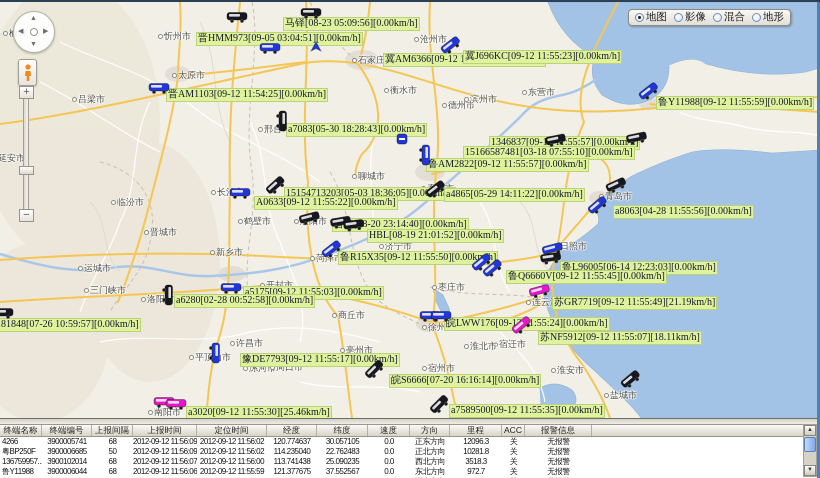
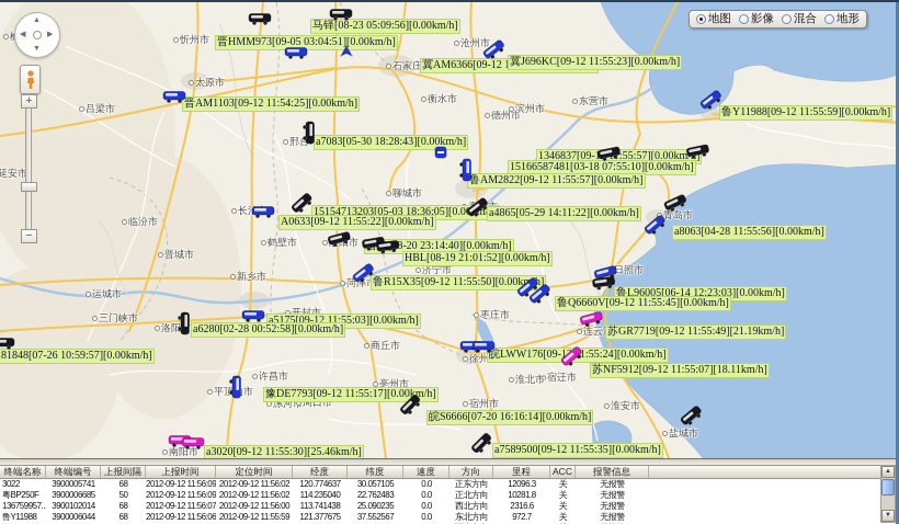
  榆林
  延安市
  忻州市
  太原市
  吕梁市
  临汾市
  晋城市
  运城市
  三门峡市
  石家庄
  沧州市
  衡水市
  德州市
  滨州市
  东营市
  聊城市
  鹤壁市
  新乡市
  开封市
  商丘市
  济宁市
  枣庄市
  青岛市
  日照市
  宿迁市
  淮北市
  淮安市
  盐城市
  平顶市
  许昌市
  周口市
  亳州市
  宿州市
  南阳市
  马铎[08-23 05:09:56][0.00km/h]
  晋HMM973[09-05 03:04:51][0.00km/h]
  冀J696KC[09-12 11:55:23][0.00km/h]
  晋AM1103[09-12 11:54:25][0.00km/h]
  鲁Y11988[09-12 11:55:59][0.00km/h]
  a7083[05-30 18:28:43][0.00km/h]
  1346837[09-1:55:57][0.00km]
  15166587481[03-18 07:55:10][0.00km/h]
  鲁AM2822[09-12 11:55:57][0.00km/h]
  15154713203[05-03 18:36:05][0.0m
  A0633[09-12 11:55:22][0.00km/h]
  a4865[05-29 14:11:22][0.00km/h]
  a8063[04-28 11:55:56][0.00km/h]
  8-20 23:14:40][0.00km/h]
  HBL[08-19 21:01:52][0.00km/h]
  鲁R15X35[09-12 11:55:50][0.00k]
  鲁L96005[06-14 12:23:03][0.00km/h]
  鲁Q6660V[09-12 11:55:45][0.00km/h]
  苏GR7719[09-12 11:55:49][21.19km/h]
  皖LWW176[09-11:55:24][0.00km/h]
  苏NF5912[09-12 11:55:07][18.11km/h]
  a5175[09-12 11:55:03][0.00km/h]
  a6280[02-28 00:52:58][0.00km/h]
  81848[07-26 10:59:57][0.00km/h]
  豫DE7793[09-12 11:55:17][0.00km/h]
  皖S6666[07-20 16:16:14][0.00km/h]
  a3020[09-12 11:55:30][25.46km/h]
  a7589500[09-12 11:55:35][0.00km/h]
  +
  −
  地图
  影像
  混合
  地形
  终端名称
  终端编号
  上报间隔
  上报时间
  定位时间
  经度
  纬度
  速度
  方向
  里程
  ACC
  报警信息
- 4266
+ 3022
  3900005741
  68
  2012-09-12 11:56:09
  2012-09-12 11:56:02
  120.774637
  30.057105
  0.0
  正东方向
  12096.3
  关
  无报警
  粤BP250F
  3900006685
  50
  2012-09-12 11:56:09
  2012-09-12 11:56:02
  114.235040
  22.762483
  0.0
  正北方向
  10281.8
  关
  无报警
  136759957...
  3900102014
  68
  2012-09-12 11:56:07
  2012-09-12 11:56:00
  113.741438
  25.090235
  0.0
  西北方向
- 3518.3
+ 2316.6
  关
  无报警
  鲁Y11988
  3900006044
  68
  2012-09-12 11:56:06
  2012-09-12 11:55:59
  121.377675
  37.552567
  0.0
  东北方向
  972.7
  关
  无报警
